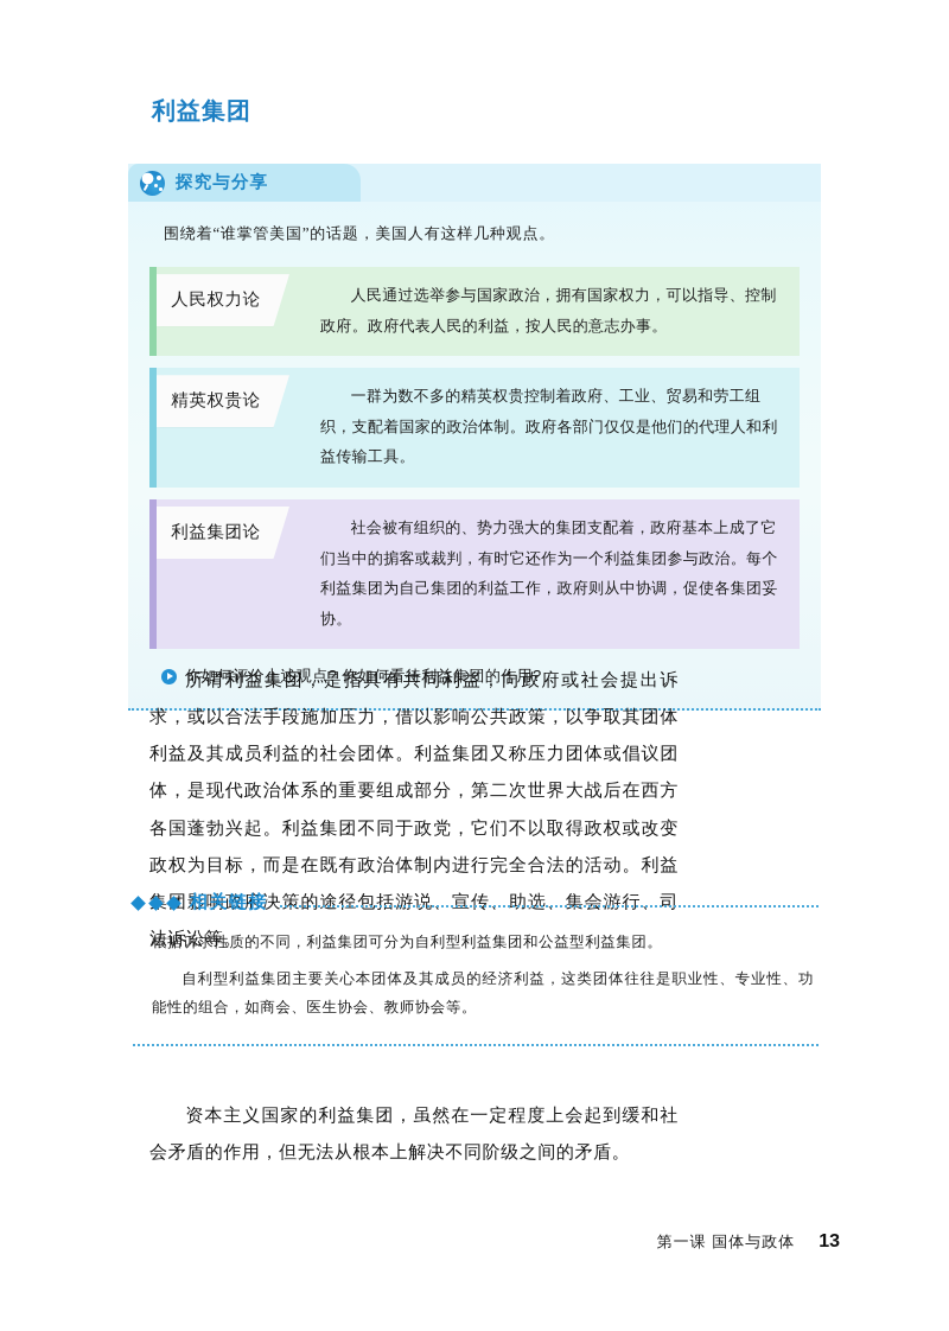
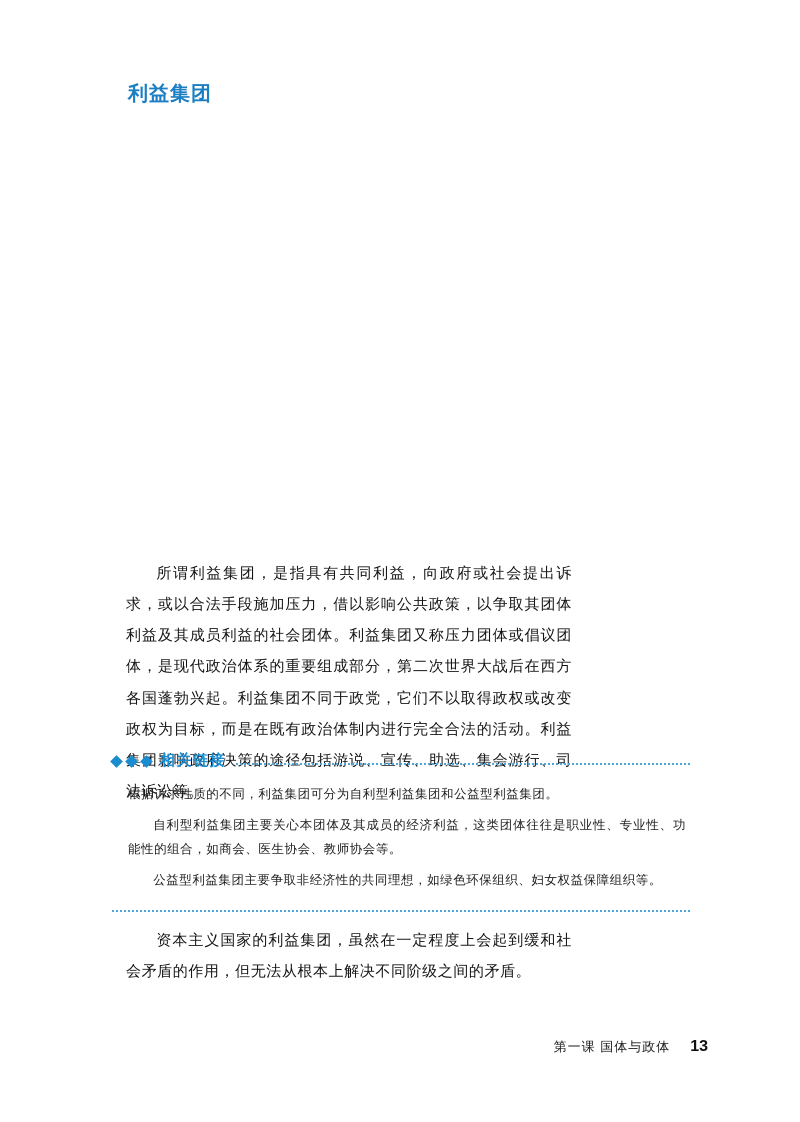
  利益集团
- 探究与分享
- 围绕着“谁掌管美国”的话题，美国人有这样几种观点。
- 人民权力论
- 人民通过选举参与国家政治，拥有国家权力，可以指导、控制政府。政府代表人民的利益，按人民的意志办事。
- 精英权贵论
- 一群为数不多的精英权贵控制着政府、工业、贸易和劳工组织，支配着国家的政治体制。政府各部门仅仅是他们的代理人和利益传输工具。
- 利益集团论
- 社会被有组织的、势力强大的集团支配着，政府基本上成了它们当中的掮客或裁判，有时它还作为一个利益集团参与政治。每个利益集团为自己集团的利益工作，政府则从中协调，促使各集团妥协。
- 你如何评价上述观点? 你如何看待利益集团的作用?
  所谓利益集团，是指具有共同利益，向政府或社会提出诉求，或以合法手段施加压力，借以影响公共政策，以争取其团体利益及其成员利益的社会团体。利益集团又称压力团体或倡议团体，是现代政治体系的重要组成部分，第二次世界大战后在西方各国蓬勃兴起。利益集团不同于政党，它们不以取得政权或改变政权为目标，而是在既有政治体制内进行完全合法的活动。利益影响政府决策的途径包括游说、宣传、助选、集会游行、司法诉讼等。
  相关链接
  根据诉求性质的不同，利益集团可分为自利型利益集团和公益型利益集团。
  自利型利益集团主要关心本团体及其成员的经济利益，这类团体往往是职业性、专业性、功能性的组合，如商会、医生协会、教师协会等。
+ 公益型利益集团主要争取非经济性的共同理想，如绿色环保组织、妇女权益保障组织等。
  资本主义国家的利益集团，虽然在一定程度上会起到缓和社会矛盾的作用，但无法从根本上解决不同阶级之间的矛盾。
  第一课 国体与政体
  13
